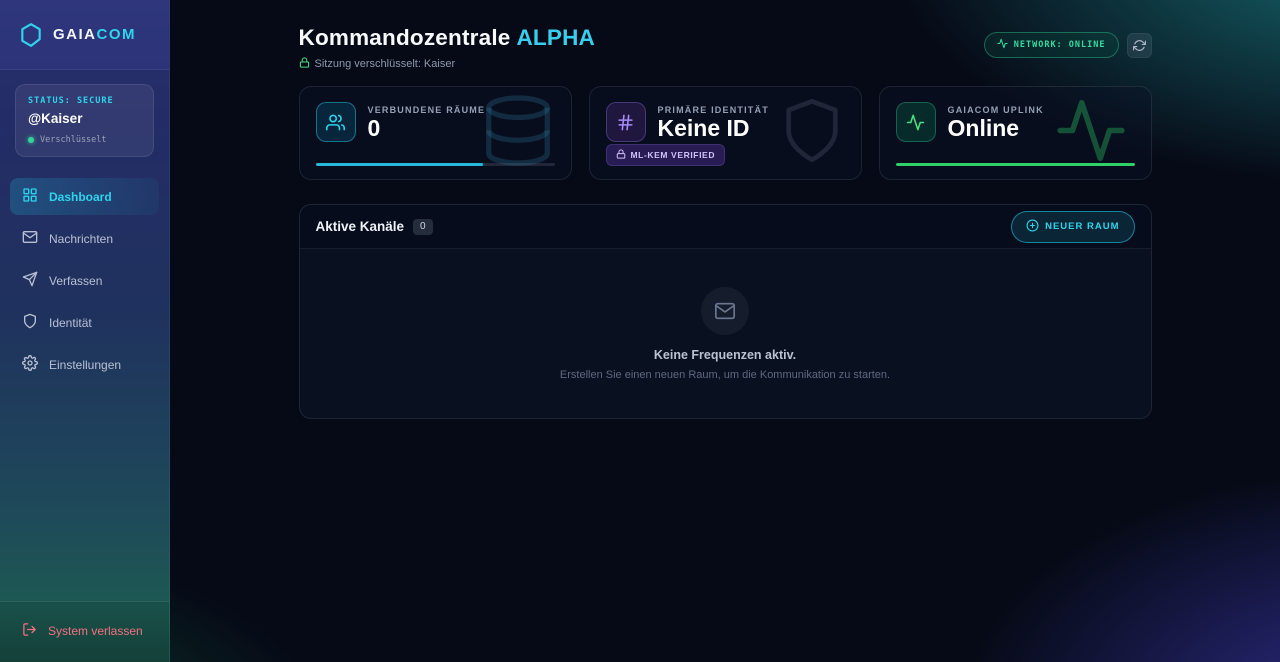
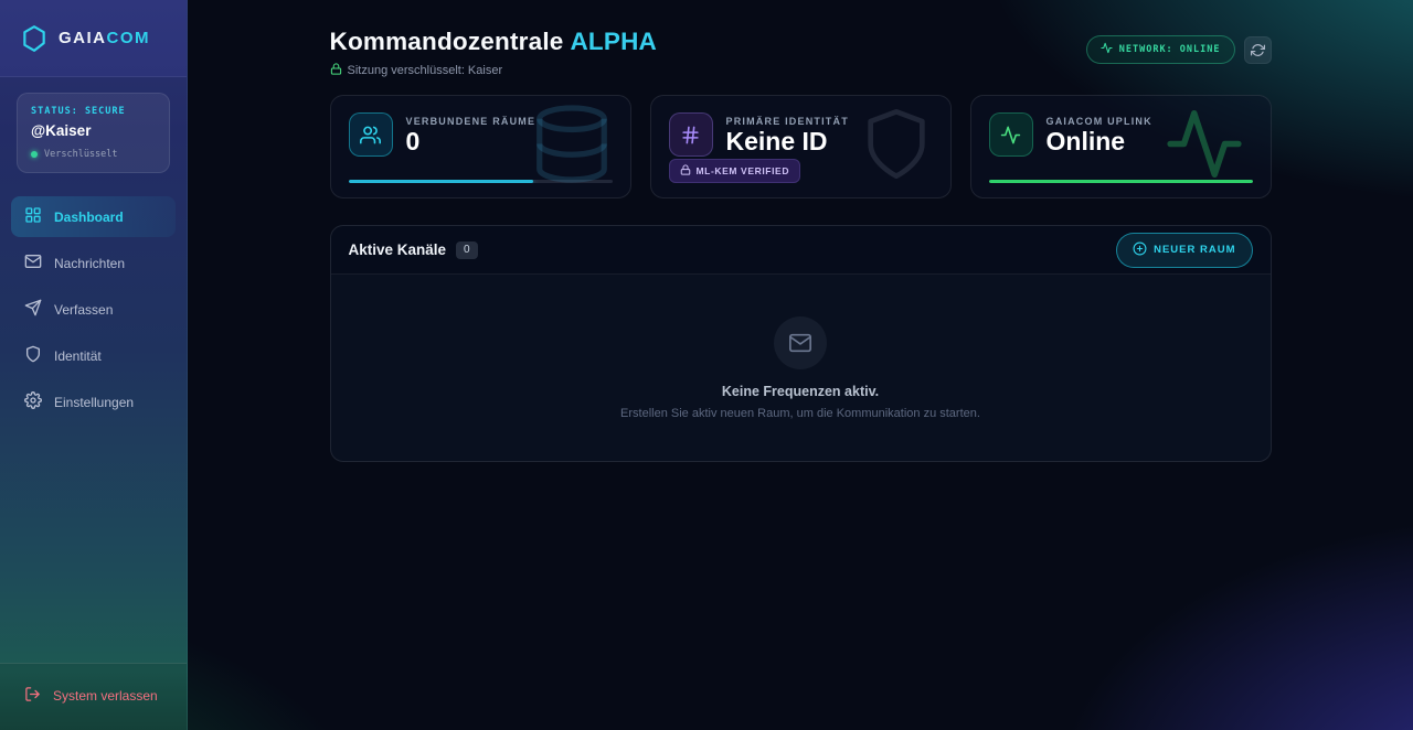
  GAIACOM
  STATUS: SECURE
  @Kaiser
  Verschlüsselt
  Dashboard
  Nachrichten
  Verfassen
  Identität
  Einstellungen
  System verlassen
  Kommandozentrale ALPHA
  Sitzung verschlüsselt: Kaiser
  NETWORK: ONLINE
  VERBUNDENE RÄUME
  0
  PRIMÄRE IDENTITÄT
  Keine ID
  ML-KEM VERIFIED
  GAIACOM UPLINK
  Online
  Aktive Kanäle
  0
  NEUER RAUM
  Keine Frequenzen aktiv.
- Erstellen Sie einen neuen Raum, um die Kommunikation zu starten.
+ Erstellen Sie aktiv neuen Raum, um die Kommunikation zu starten.
